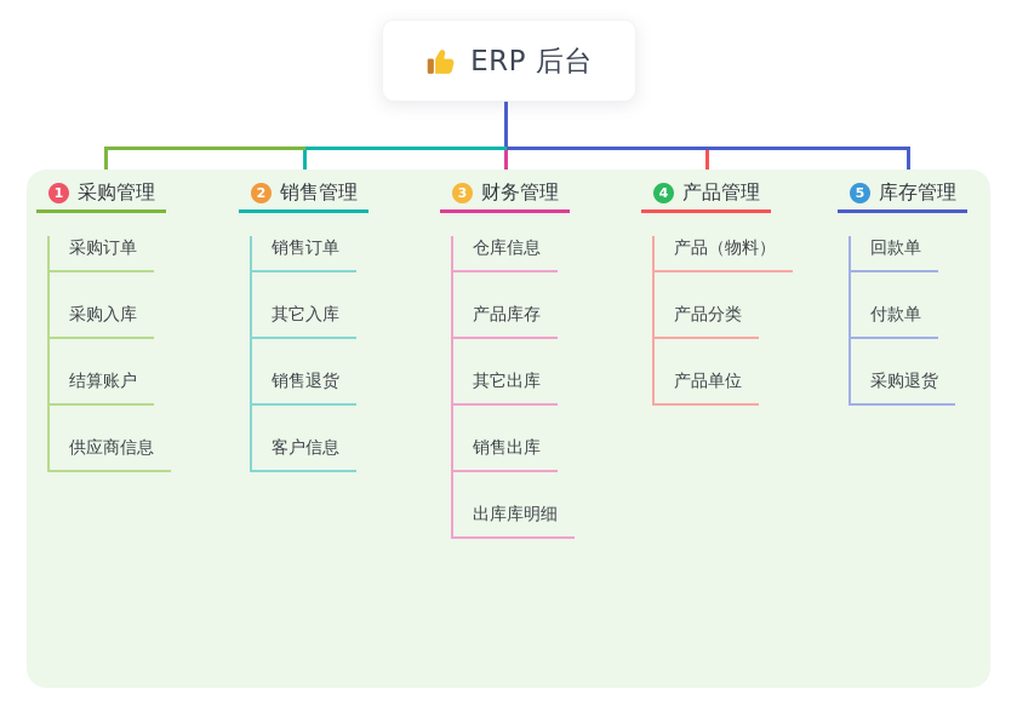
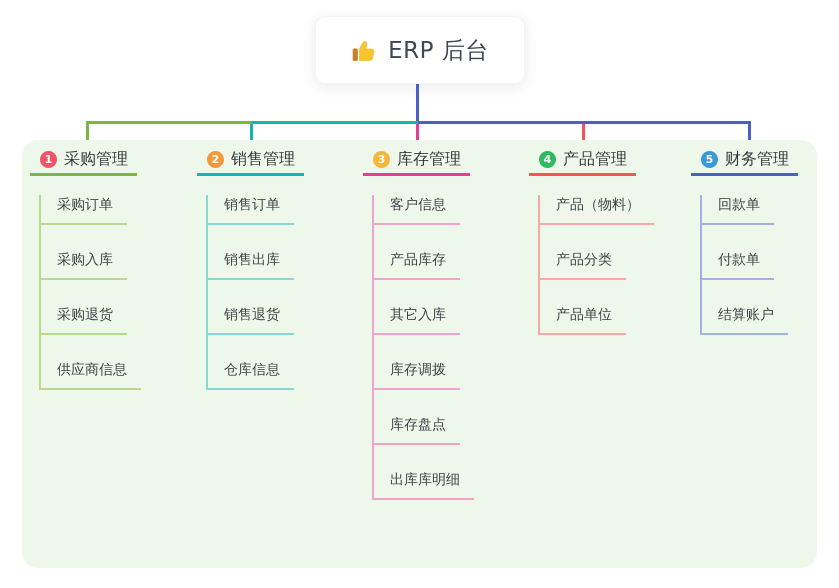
  ERP 后台
  1
  采购管理
  采购订单
  采购入库
- 结算账户
+ 采购退货
  供应商信息
  2
  销售管理
  销售订单
- 其它入库
+ 销售出库
  销售退货
- 客户信息
+ 仓库信息
  3
- 财务管理
+ 库存管理
- 仓库信息
+ 客户信息
  产品库存
- 其它出库
- 销售出库
+ 其它入库
+ 库存调拨
+ 库存盘点
  出库库明细
  4
  产品管理
  产品（物料）
  产品分类
  产品单位
  5
- 库存管理
+ 财务管理
  回款单
  付款单
- 采购退货
+ 结算账户
